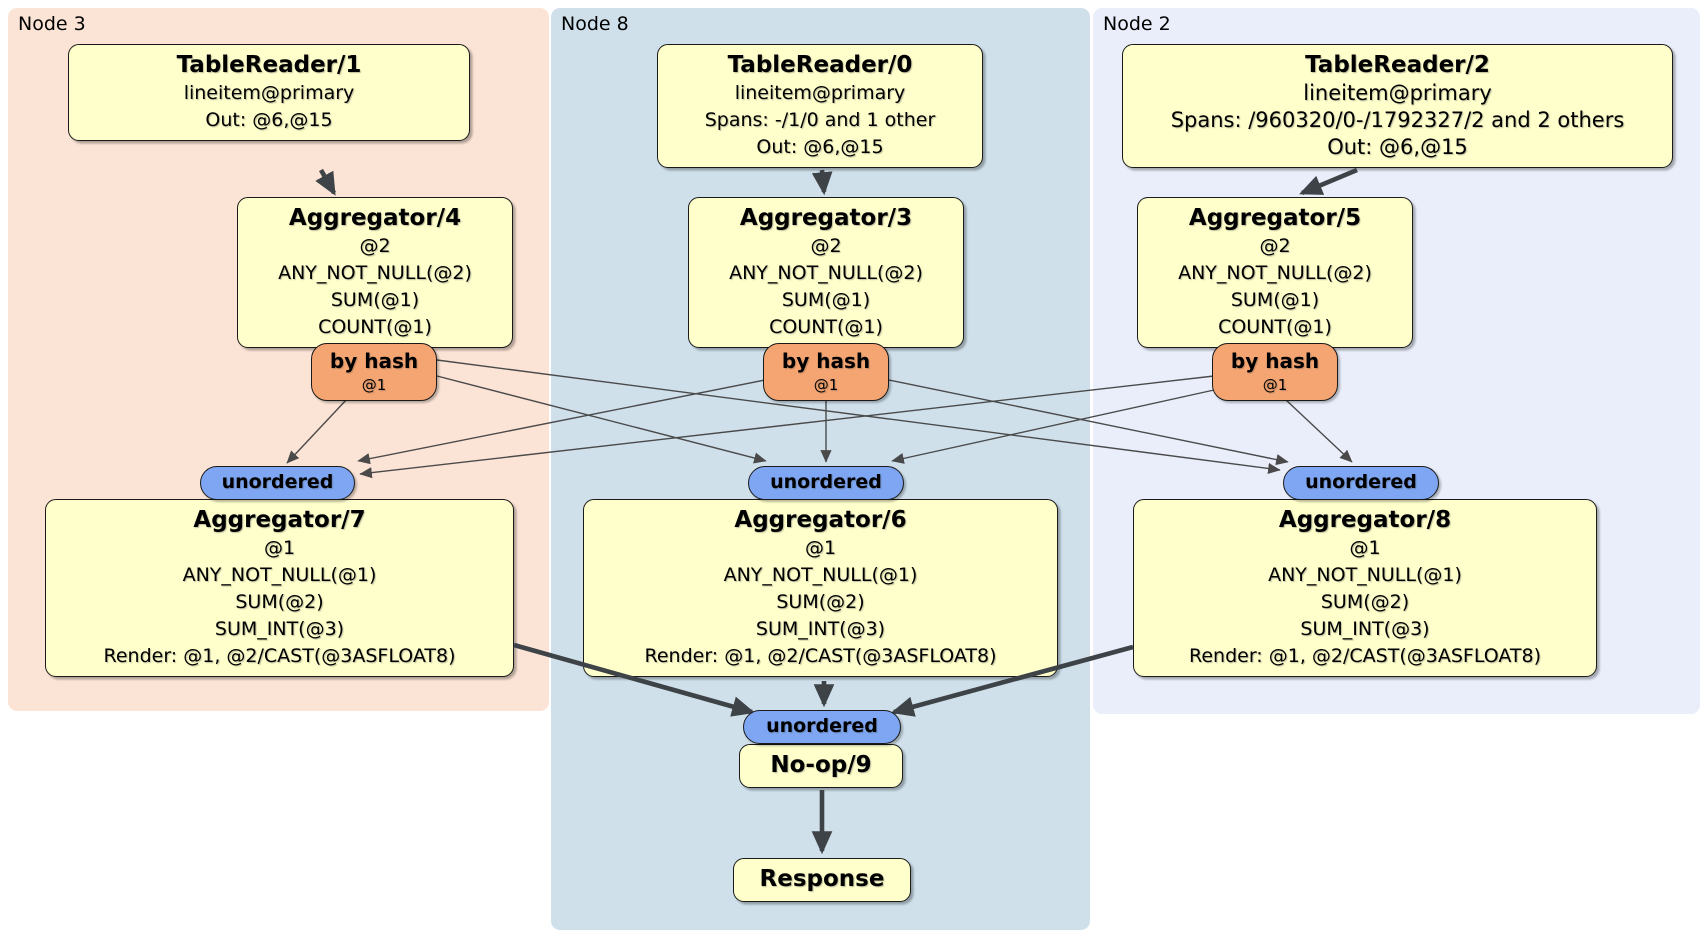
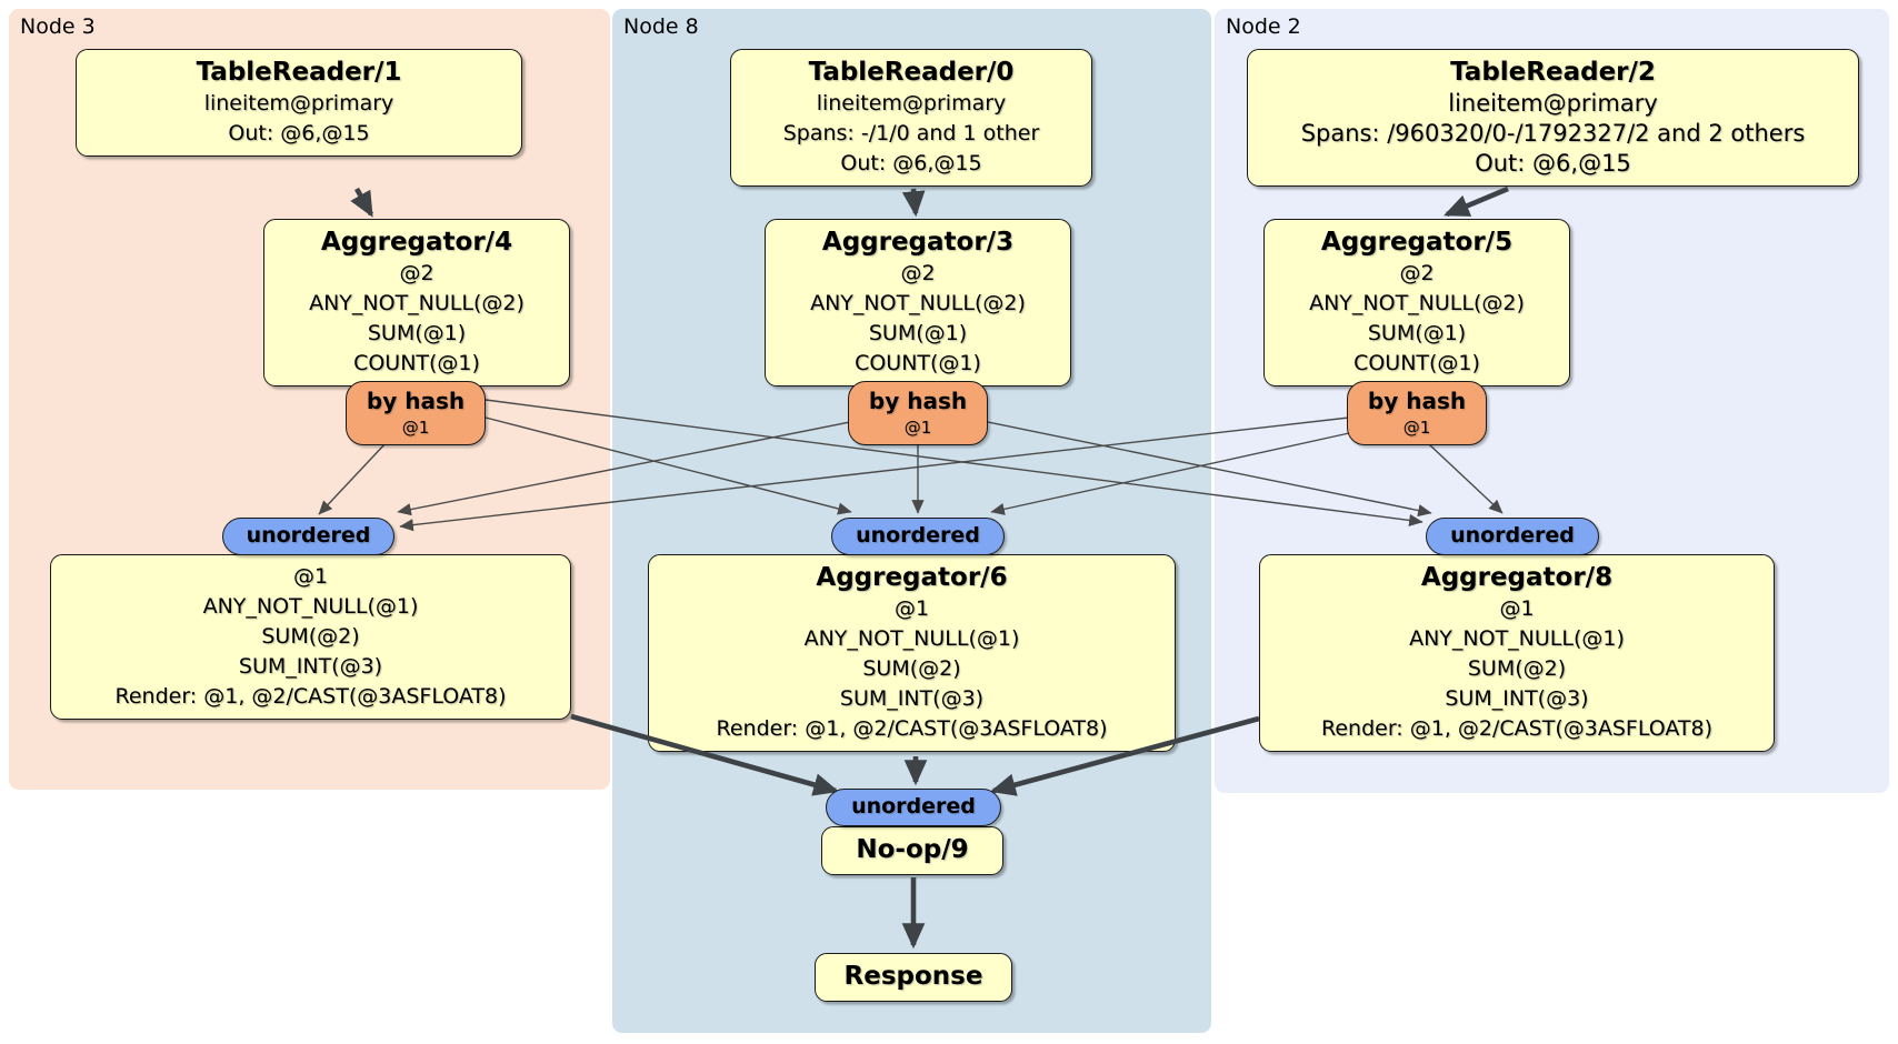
  Node 3
  Node 8
  Node 2
  TableReader/1
  lineitem@primary
  Out: @6,@15
  TableReader/0
  lineitem@primary
  Spans: -/1/0 and 1 other
  Out: @6,@15
  TableReader/2
  lineitem@primary
  Spans: /960320/0-/1792327/2 and 2 others
  Out: @6,@15
  Aggregator/4
  @2
  ANY_NOT_NULL(@2)
  SUM(@1)
  COUNT(@1)
  Aggregator/3
  @2
  ANY_NOT_NULL(@2)
  SUM(@1)
  COUNT(@1)
  Aggregator/5
  @2
  ANY_NOT_NULL(@2)
  SUM(@1)
  COUNT(@1)
  by hash
  @1
  by hash
  @1
  by hash
  @1
  unordered
  unordered
  unordered
- Aggregator/7
  @1
  ANY_NOT_NULL(@1)
  SUM(@2)
  SUM_INT(@3)
  Render: @1, @2/CAST(@3ASFLOAT8)
  Aggregator/6
  @1
  ANY_NOT_NULL(@1)
  SUM(@2)
  SUM_INT(@3)
  Render: @1, @2/CAST(@3ASFLOAT8)
  Aggregator/8
  @1
  ANY_NOT_NULL(@1)
  SUM(@2)
  SUM_INT(@3)
  Render: @1, @2/CAST(@3ASFLOAT8)
  unordered
  No-op/9
  Response
